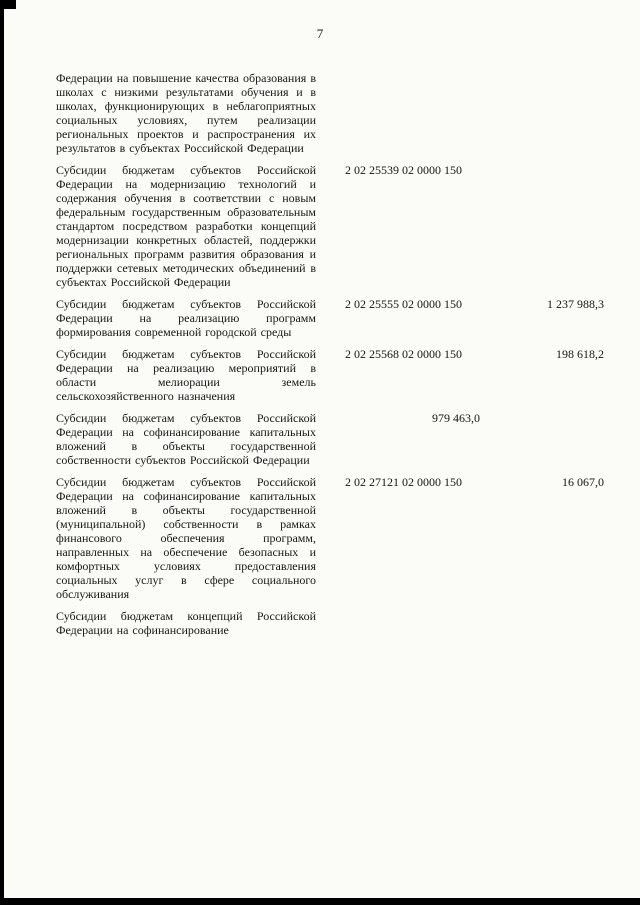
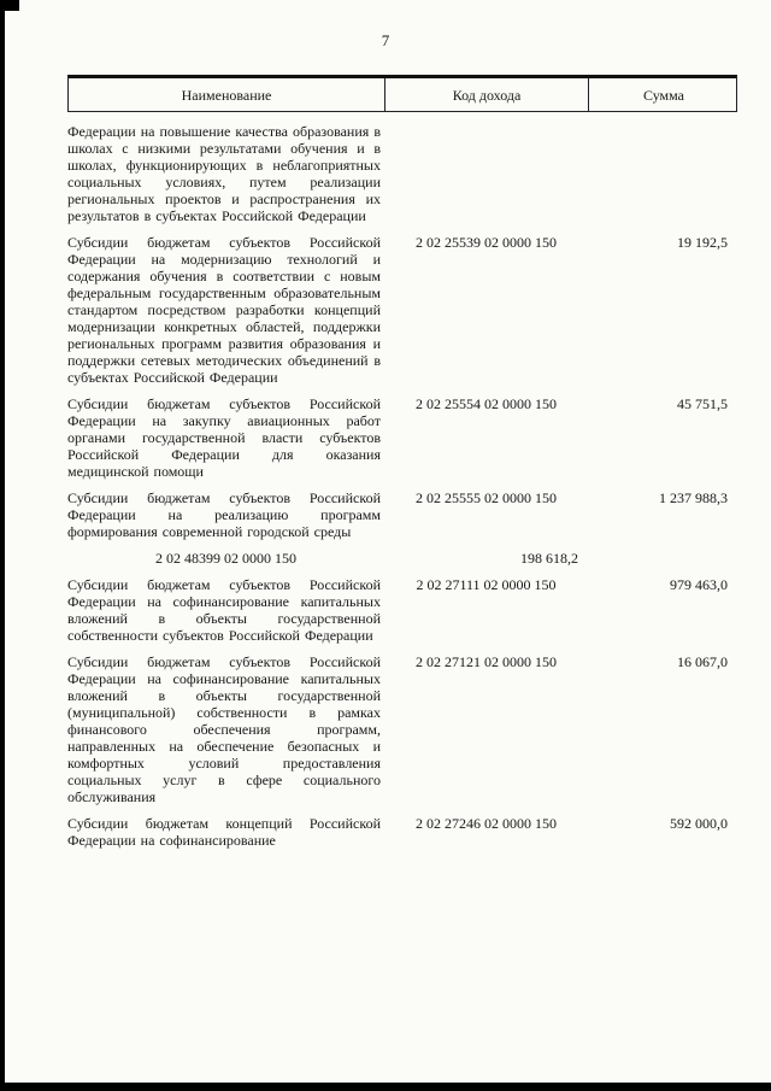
  7
+ Наименование
+ Код дохода
+ Сумма
  Федерации на повышение качества образования в школах с низкими результатами обучения и в школах, функционирующих в неблагоприятных социальных условиях, путем реализации региональных проектов и распространения их результатов в субъектах Российской Федерации
  Субсидии бюджетам субъектов Российской Федерации на модернизацию технологий и содержания обучения в соответствии с новым федеральным государственным образовательным стандартом посредством разработки концепций модернизации конкретных областей, поддержки региональных программ развития образования и поддержки сетевых методических объединений в субъектах Российской Федерации
  2 02 25539 02 0000 150
+ 19 192,5
+ Субсидии бюджетам субъектов Российской Федерации на закупку авиационных работ органами государственной власти субъектов Российской Федерации для оказания медицинской помощи
+ 2 02 25554 02 0000 150
+ 45 751,5
  Субсидии бюджетам субъектов Российской Федерации на реализацию программ формирования современной городской среды
  2 02 25555 02 0000 150
  1 237 988,3
- Субсидии бюджетам субъектов Российской Федерации на реализацию мероприятий в области мелиорации земель сельскохозяйственного назначения
- 2 02 25568 02 0000 150
+ 2 02 48399 02 0000 150
  198 618,2
  Субсидии бюджетам субъектов Российской Федерации на софинансирование капитальных вложений в объекты государственной собственности субъектов Российской Федерации
+ 2 02 27111 02 0000 150
  979 463,0
- Субсидии бюджетам субъектов Российской Федерации на софинансирование капитальных вложений в объекты государственной (муниципальной) собственности в рамках финансового обеспечения программ, направленных на обеспечение безопасных и комфортных условиях предоставления социальных услуг в сфере социального обслуживания
+ Субсидии бюджетам субъектов Российской Федерации на софинансирование капитальных вложений в объекты государственной (муниципальной) собственности в рамках финансового обеспечения программ, направленных на обеспечение безопасных и комфортных условий предоставления социальных услуг в сфере социального обслуживания
  2 02 27121 02 0000 150
  16 067,0
  Субсидии бюджетам концепций Российской Федерации на софинансирование
+ 2 02 27246 02 0000 150
+ 592 000,0
